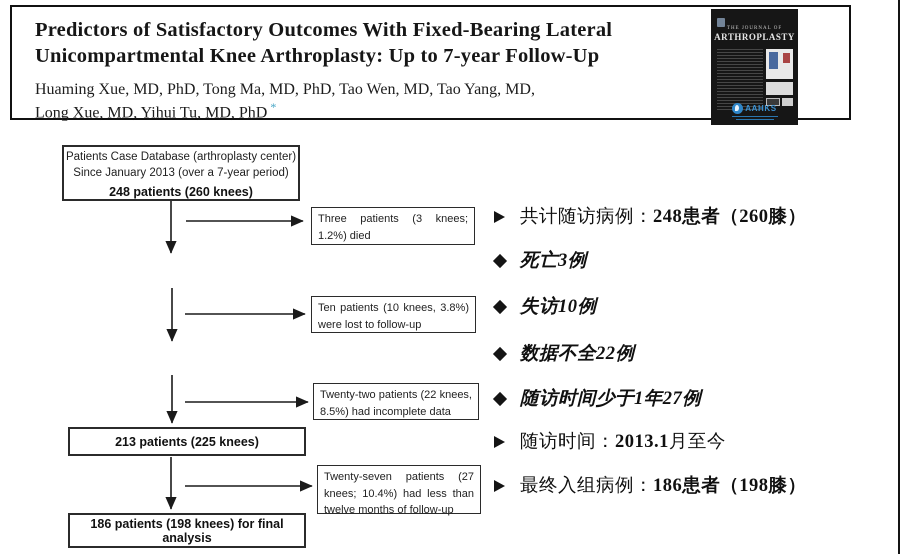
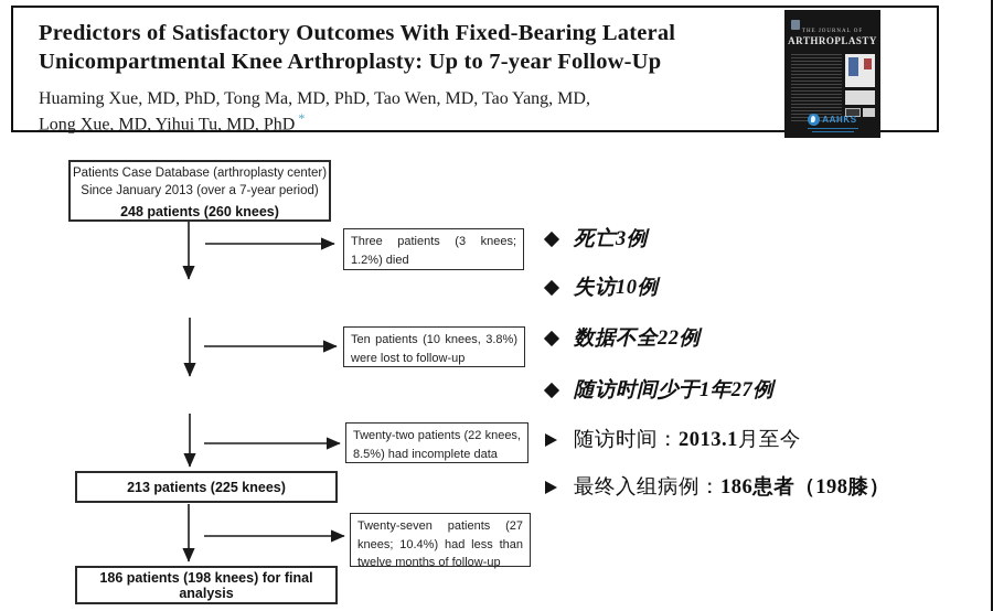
  Predictors of Satisfactory Outcomes With Fixed-Bearing Lateral
  Unicompartmental Knee Arthroplasty: Up to 7-year Follow-Up
  Huaming Xue, MD, PhD, Tong Ma, MD, PhD, Tao Wen, MD, Tao Yang, MD,
  Long Xue, MD, Yihui Tu, MD, PhD *
  ARTHROPLASTY
  AAHKS
  Patients Case Database (arthroplasty center)
  Since January 2013 (over a 7-year period)
  248 patients (260 knees)
  213 patients (225 knees)
  186 patients (198 knees) for final analysis
  Three patients (3 knees; 1.2%) died
  Ten patients (10 knees, 3.8%) were lost to follow-up
  Twenty-two patients (22 knees, 8.5%) had incomplete data
  Twenty-seven patients (27 knees; 10.4%) had less than twelve months of follow-up
- 共计随访病例：248患者（260膝）
  死亡3例
  失访10例
  数据不全22例
  随访时间少于1年27例
  随访时间：2013.1月至今
  最终入组病例：186患者（198膝）
